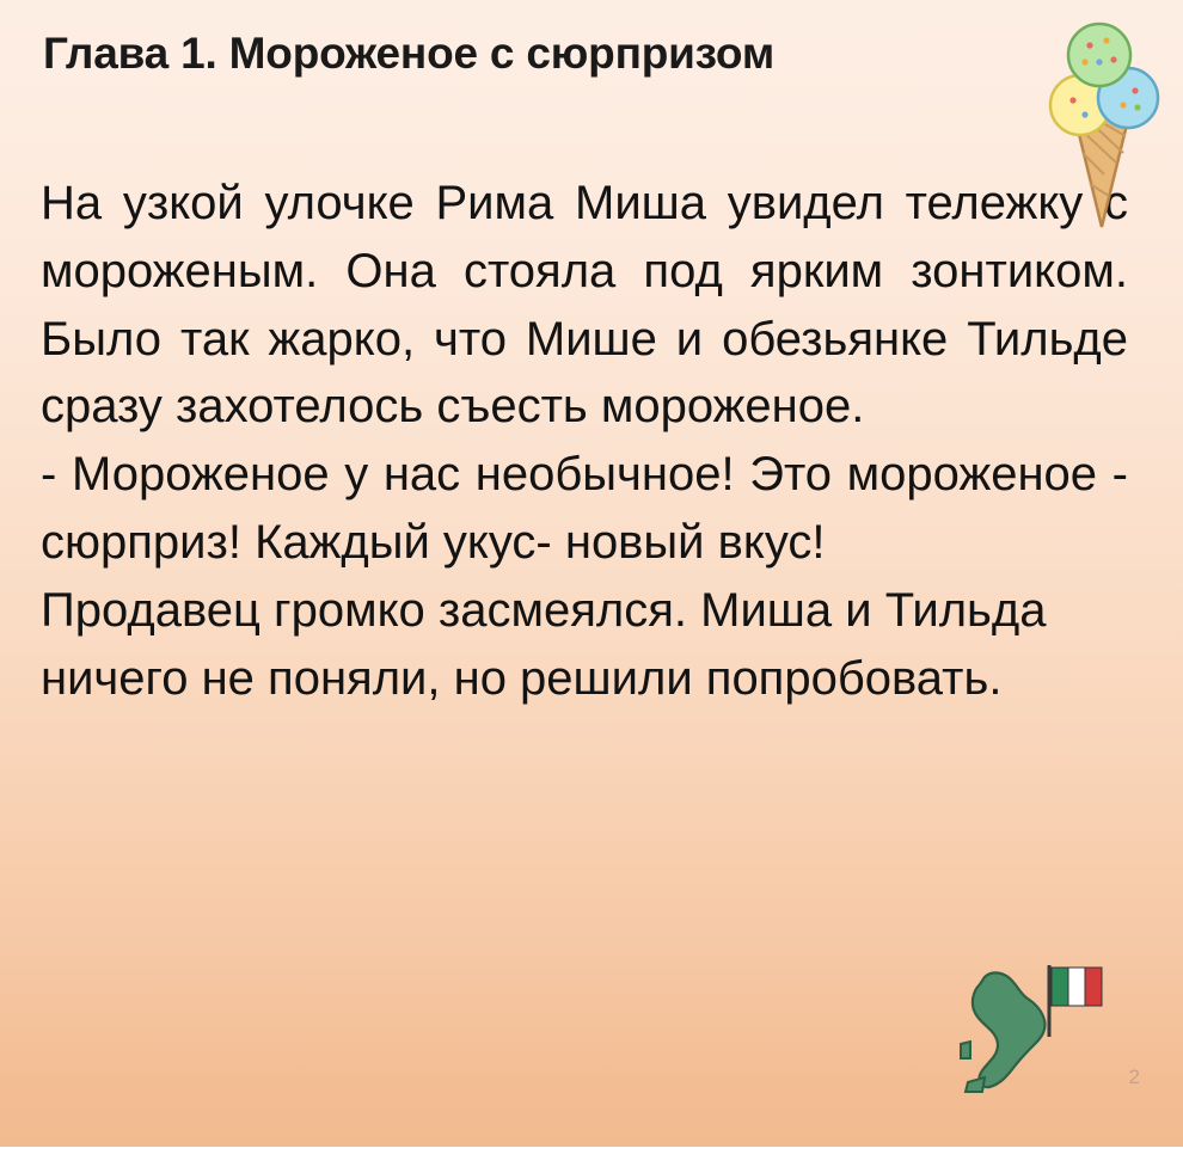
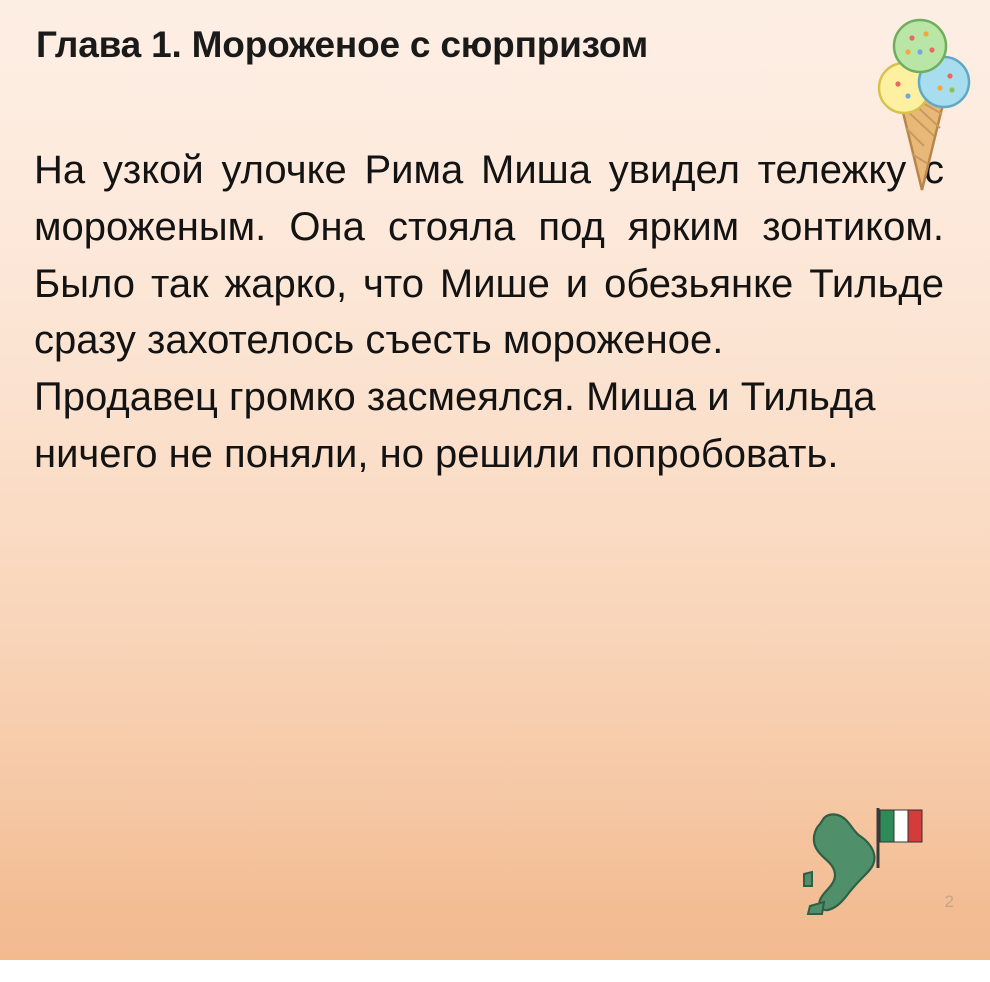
  Глава 1. Мороженое с сюрпризом
  На узкой улочке Рима Миша увидел тележку с мороженым. Она стояла под ярким зонтиком. Было так жарко, что Мише и обезьянке Тильде сразу захотелось съесть мороженое.
- - Мороженое у нас необычное! Это мороженое - сюрприз! Каждый укус- новый вкус!
  Продавец громко засмеялся. Миша и Тильда ничего не поняли, но решили попробовать.
  2
